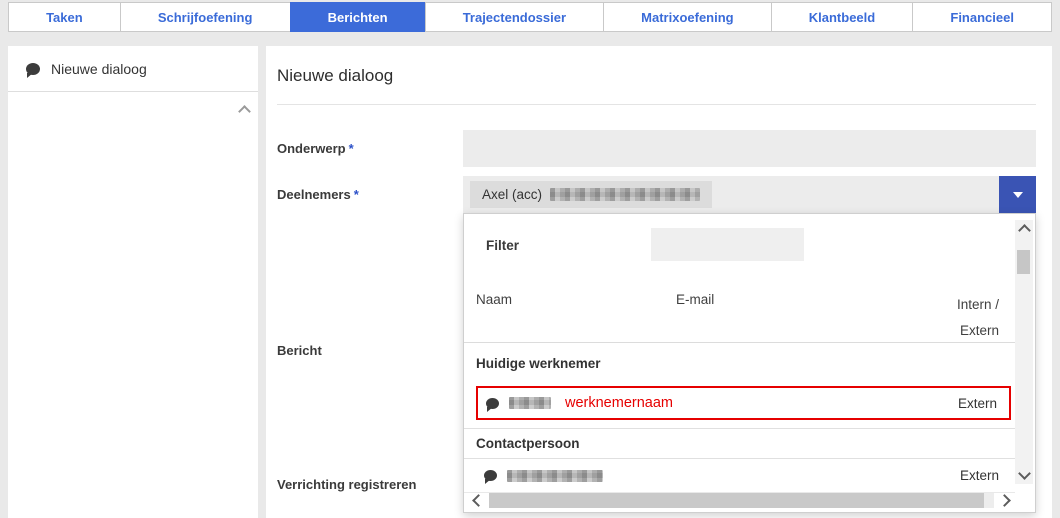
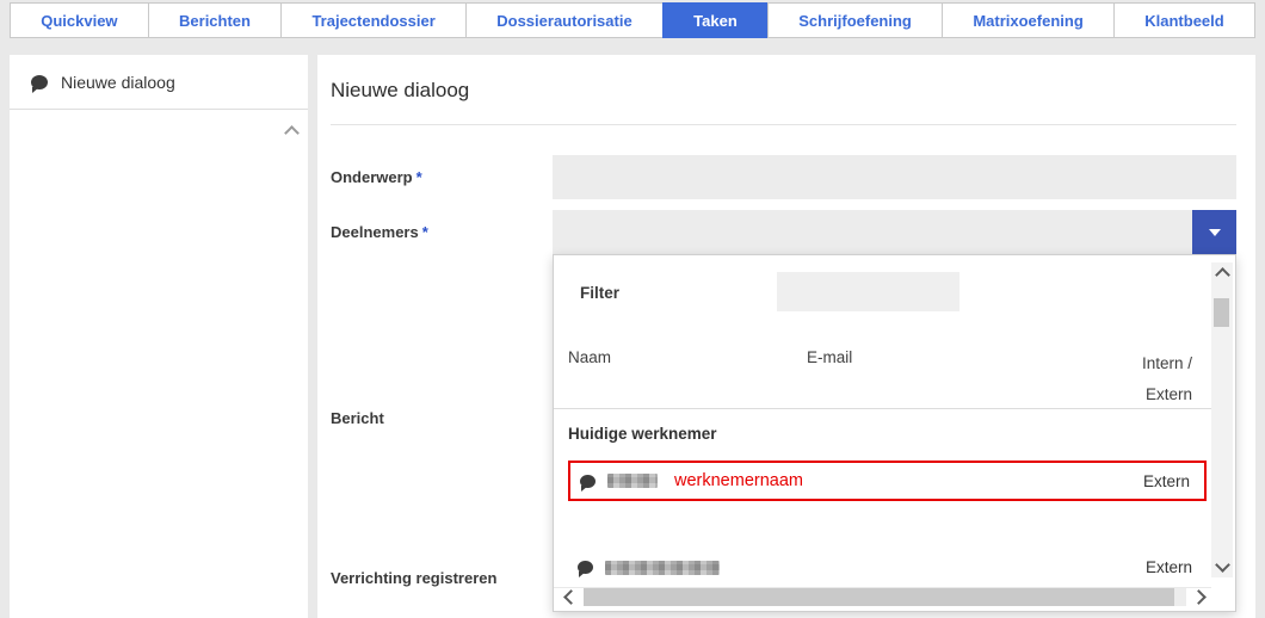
+ Quickview
- Taken
+ Berichten
- Schrijfoefening
+ Trajectendossier
+ Dossierautorisatie
- Berichten
+ Taken
- Trajectendossier
+ Schrijfoefening
  Matrixoefening
  Klantbeeld
- Financieel
  Nieuwe dialoog
  Nieuwe dialoog
  Onderwerp *
  Deelnemers *
- Axel (acc)
  Bericht
  Verrichting registreren
  Filter
  Naam
  E-mail
  Intern / Extern
  Huidige werknemer
  werknemernaam
  Extern
- Contactpersoon
  Extern
